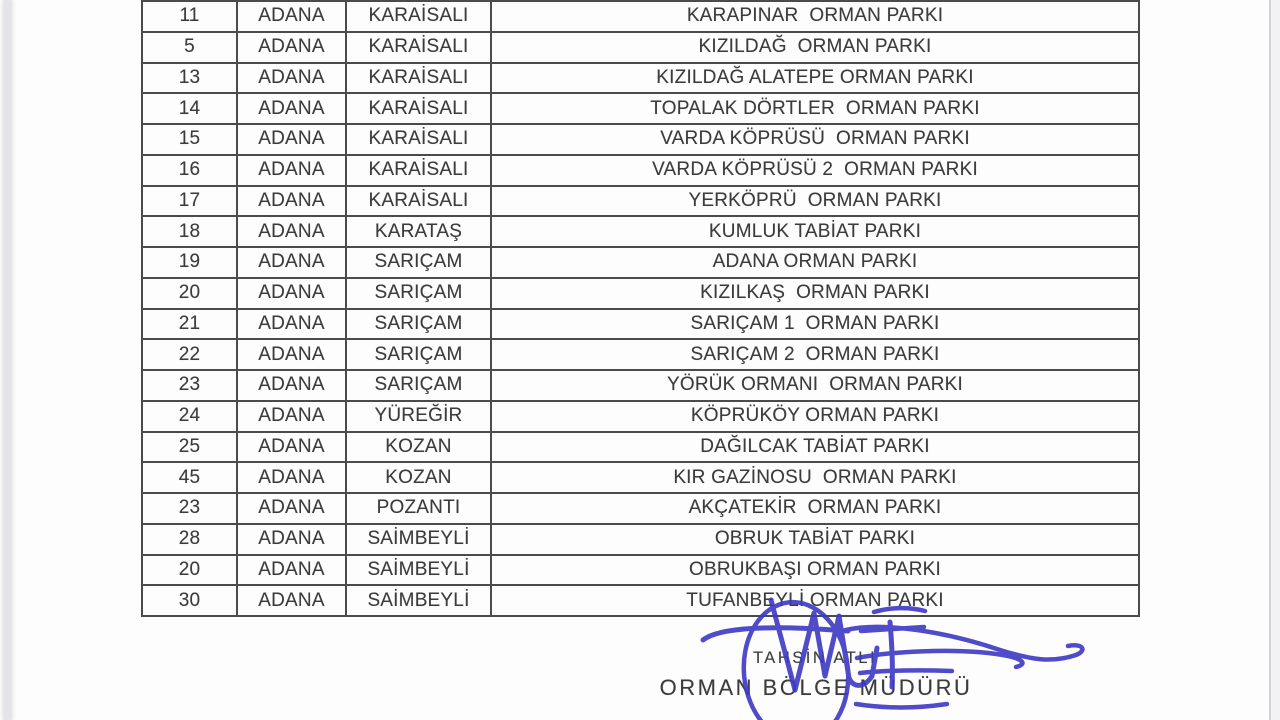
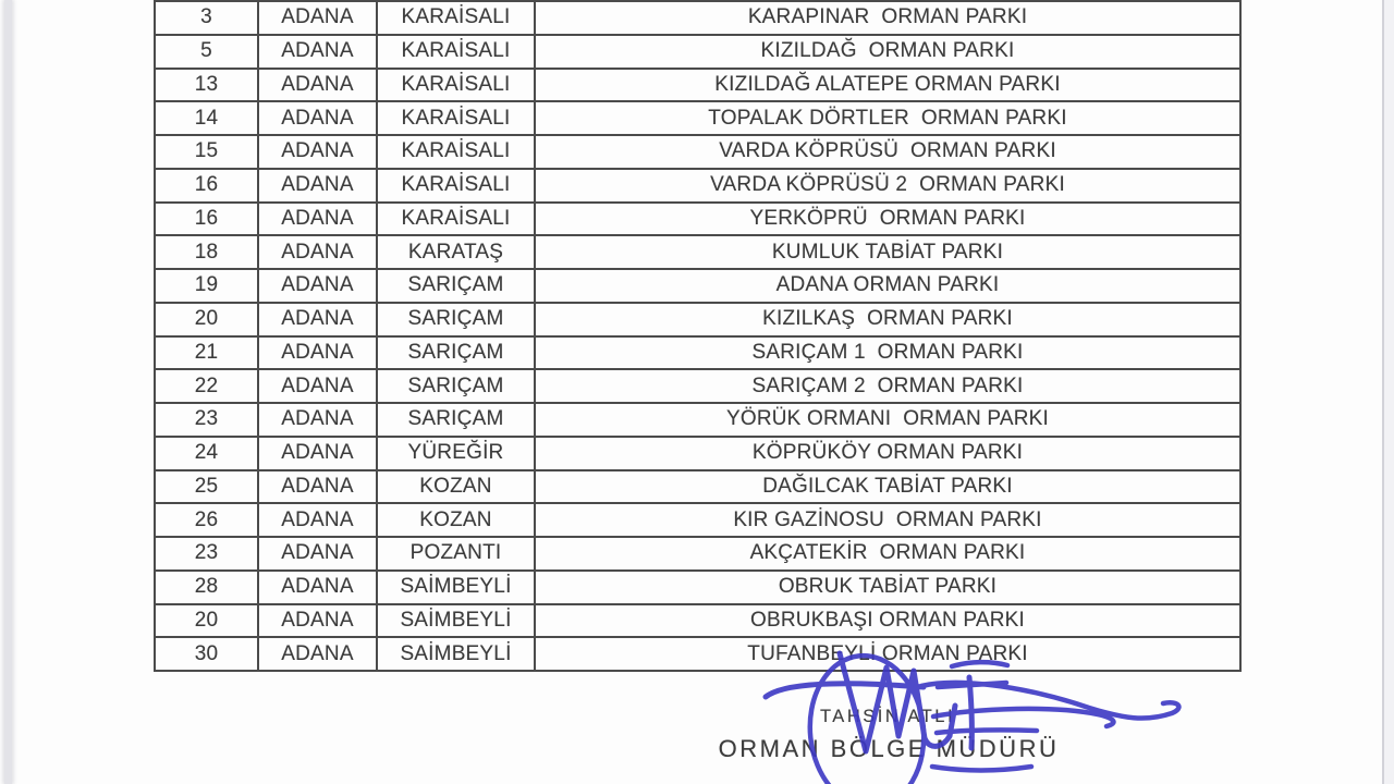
- 11	ADANA	KARAİSALI	KARAPINAR ORMAN PARKI
+ 3	ADANA	KARAİSALI	KARAPINAR ORMAN PARKI
  5	ADANA	KARAİSALI	KIZILDAĞ ORMAN PARKI
  13	ADANA	KARAİSALI	KIZILDAĞ ALATEPE ORMAN PARKI
  14	ADANA	KARAİSALI	TOPALAK DÖRTLER ORMAN PARKI
  15	ADANA	KARAİSALI	VARDA KÖPRÜSÜ ORMAN PARKI
  16	ADANA	KARAİSALI	VARDA KÖPRÜSÜ 2 ORMAN PARKI
- 17	ADANA	KARAİSALI	YERKÖPRÜ ORMAN PARKI
+ 16	ADANA	KARAİSALI	YERKÖPRÜ ORMAN PARKI
  18	ADANA	KARATAŞ	KUMLUK TABİAT PARKI
  19	ADANA	SARIÇAM	ADANA ORMAN PARKI
  20	ADANA	SARIÇAM	KIZILKAŞ ORMAN PARKI
  21	ADANA	SARIÇAM	SARIÇAM 1 ORMAN PARKI
  22	ADANA	SARIÇAM	SARIÇAM 2 ORMAN PARKI
  23	ADANA	SARIÇAM	YÖRÜK ORMANI ORMAN PARKI
  24	ADANA	YÜREĞİR	KÖPRÜKÖY ORMAN PARKI
  25	ADANA	KOZAN	DAĞILCAK TABİAT PARKI
- 45	ADANA	KOZAN	KIR GAZİNOSU ORMAN PARKI
+ 26	ADANA	KOZAN	KIR GAZİNOSU ORMAN PARKI
  23	ADANA	POZANTI	AKÇATEKİR ORMAN PARKI
  28	ADANA	SAİMBEYLİ	OBRUK TABİAT PARKI
  20	ADANA	SAİMBEYLİ	OBRUKBAŞI ORMAN PARKI
  30	ADANA	SAİMBEYLİ	TUFANBYİ ORMAN PARKI
  ORMA BÖLGE MDÜRÜ
